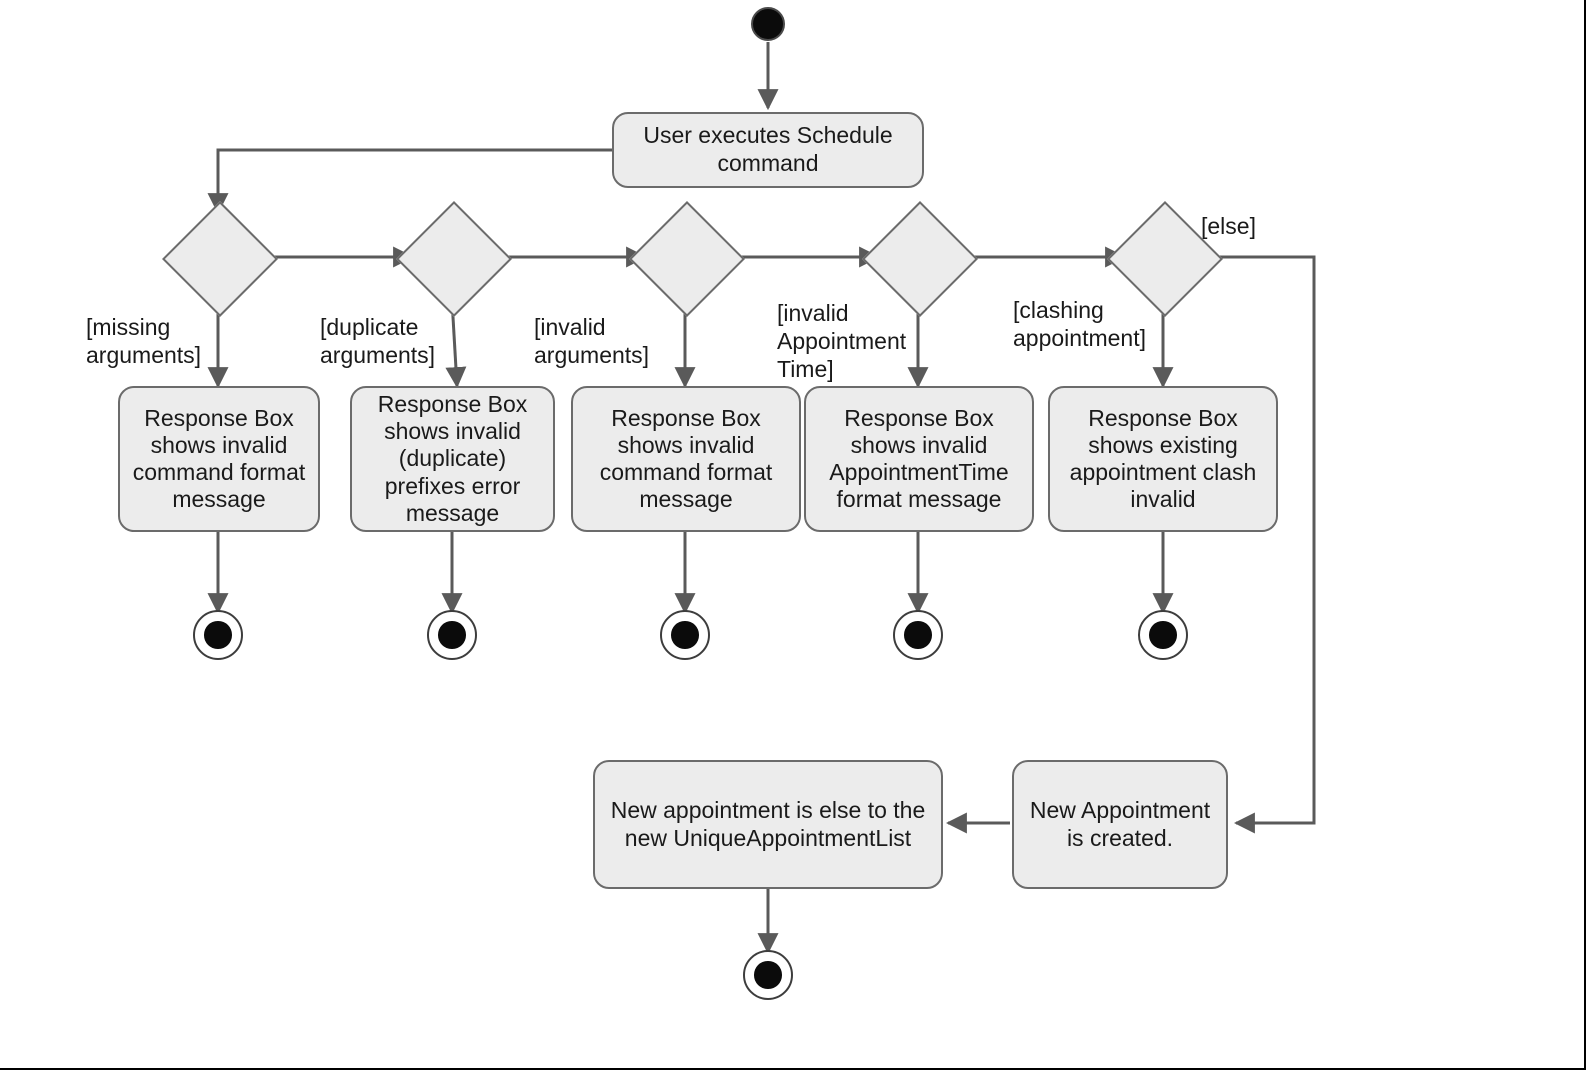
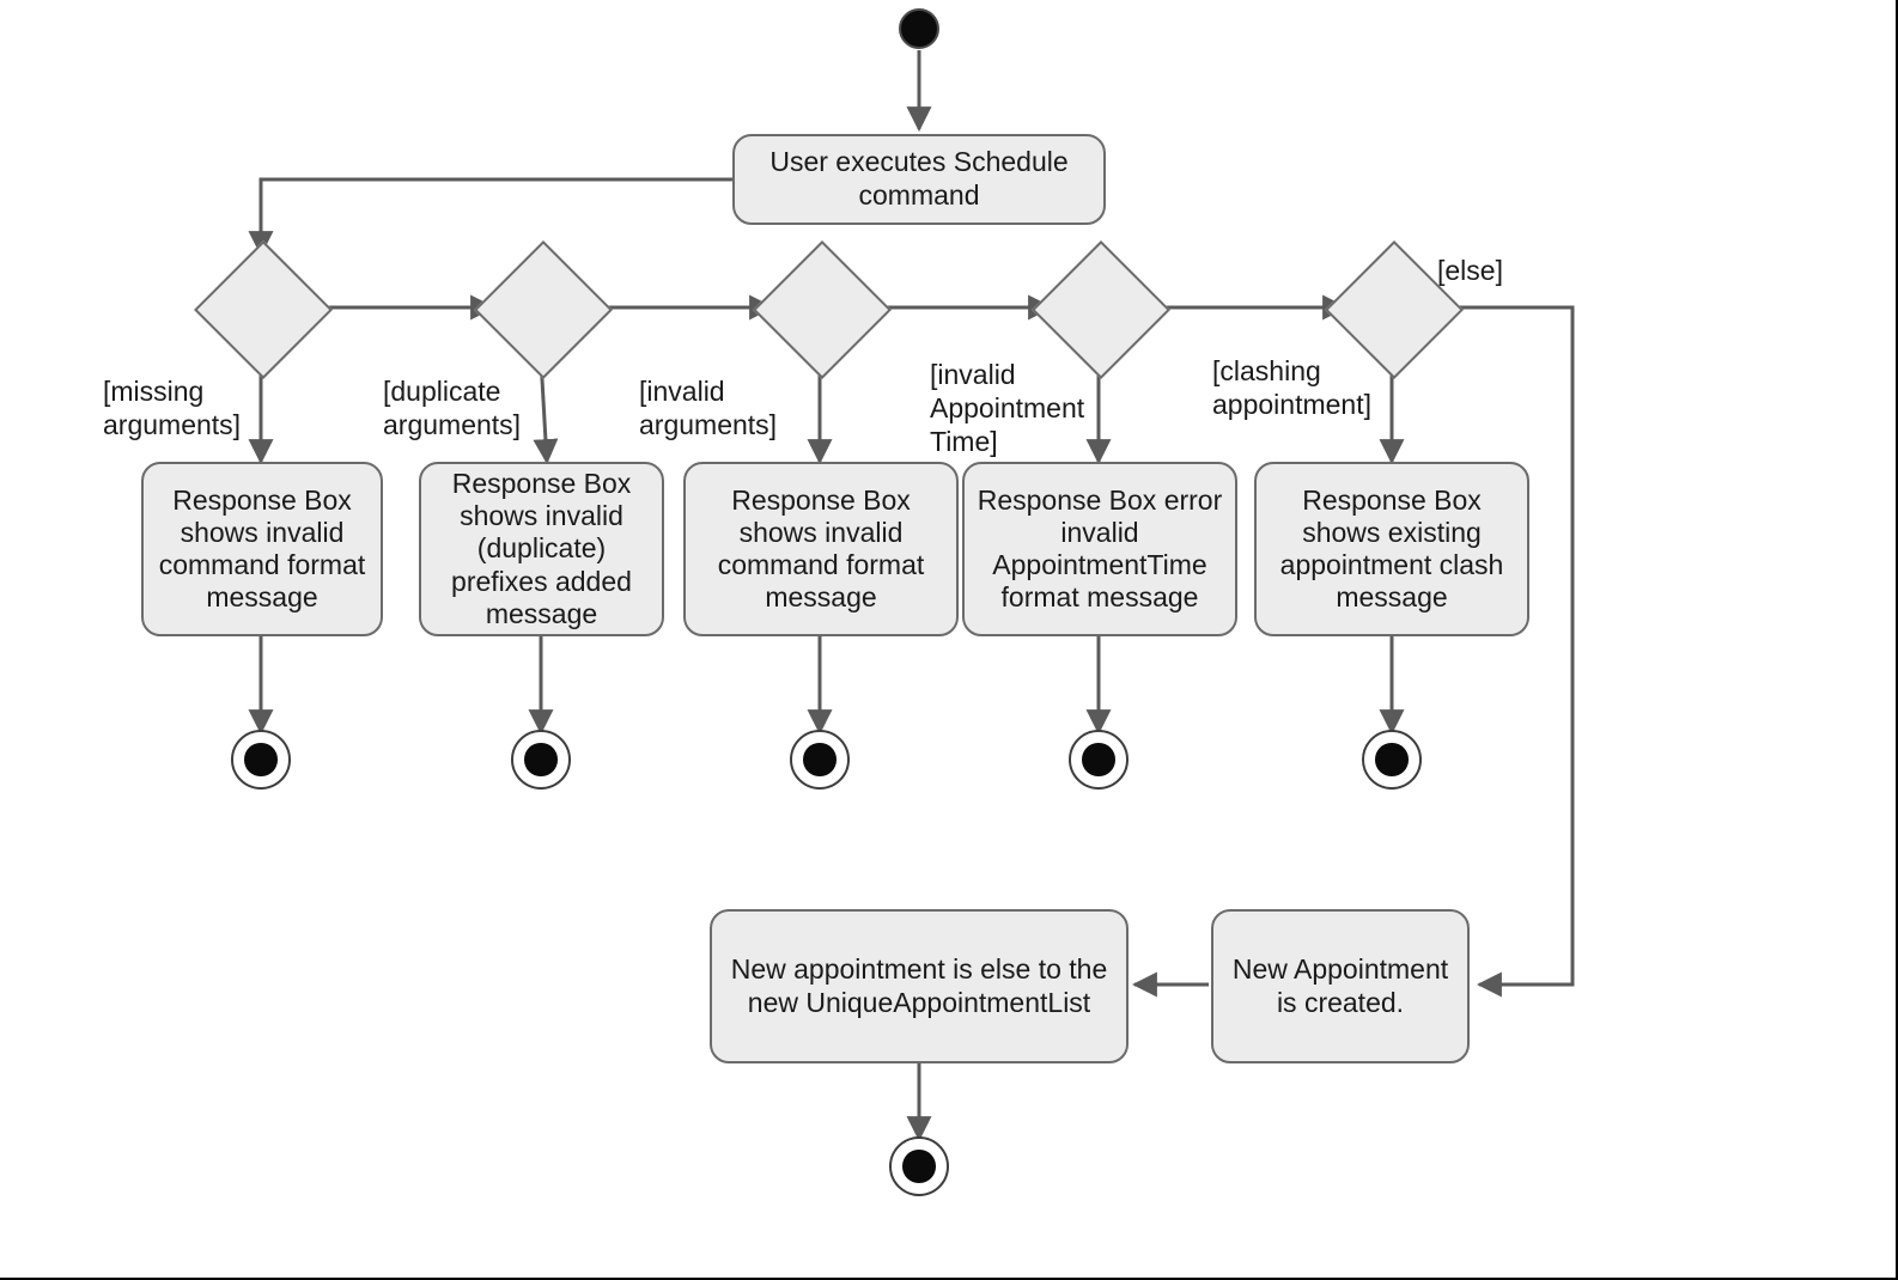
  User executes Schedule command
  [missing
  arguments]
  [duplicate
  arguments]
  [invalid
  arguments]
  [invalid
  Appointment
  Time]
  [clashing
  appointment]
  [else]
  Response Box shows invalid command format message
- Response Box shows invalid (duplicate) prefixes error message
+ Response Box shows invalid (duplicate) prefixes added message
  Response Box shows invalid command format message
- Response Box shows invalid AppointmentTime format message
+ Response Box error invalid AppointmentTime format message
- Response Box shows existing appointment clash invalid
+ Response Box shows existing appointment clash message
  New appointment is else to the new UniqueAppointmentList
  New Appointment is created.
